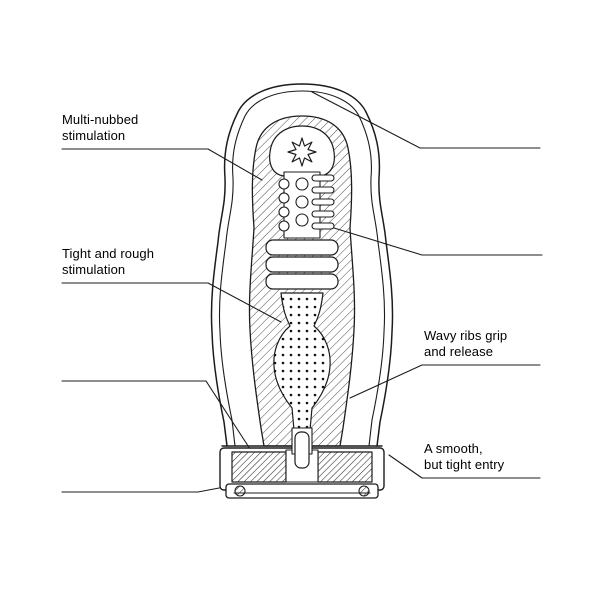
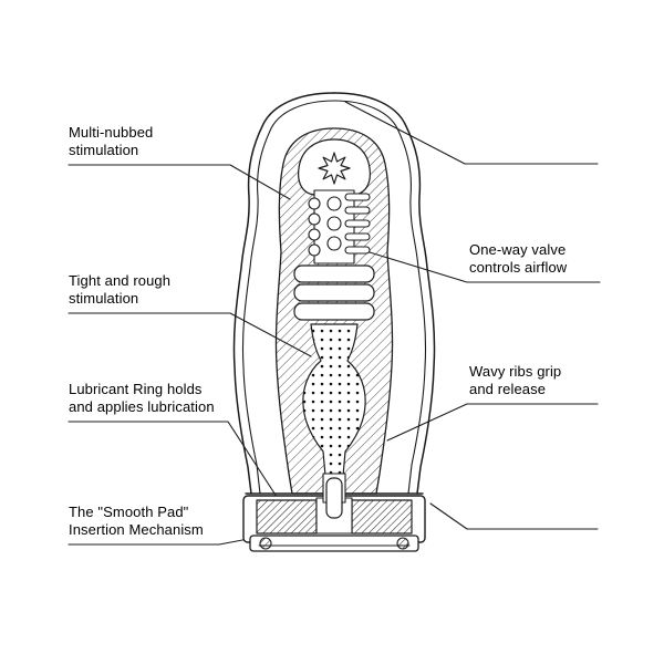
  Multi-nubbed
  stimulation
  Tight and rough
  stimulation
+ Lubricant Ring holds
+ and applies lubrication
+ The "Smooth Pad"
+ Insertion Mechanism
+ One-way valve
+ controls airflow
  Wavy ribs grip
  and release
- A smooth,
- but tight entry
